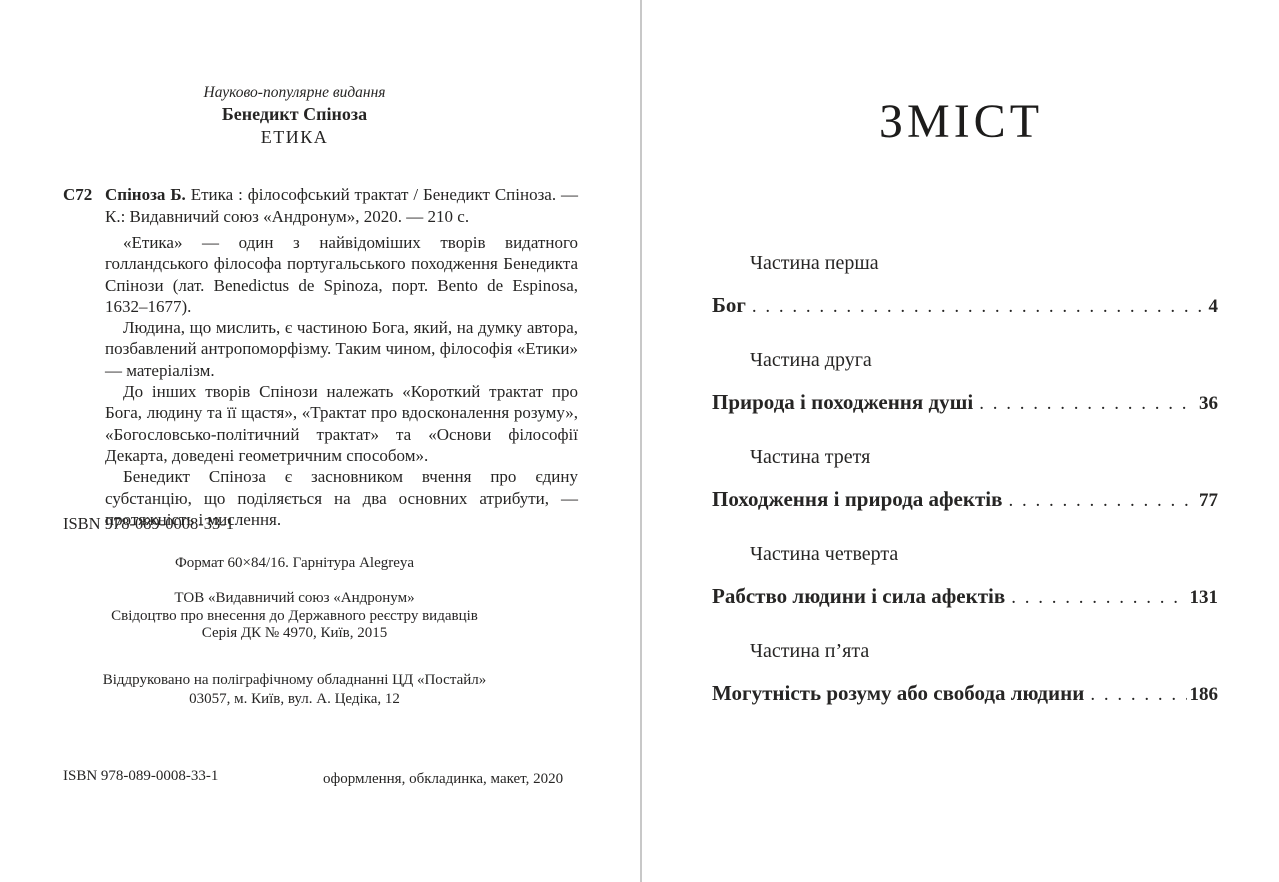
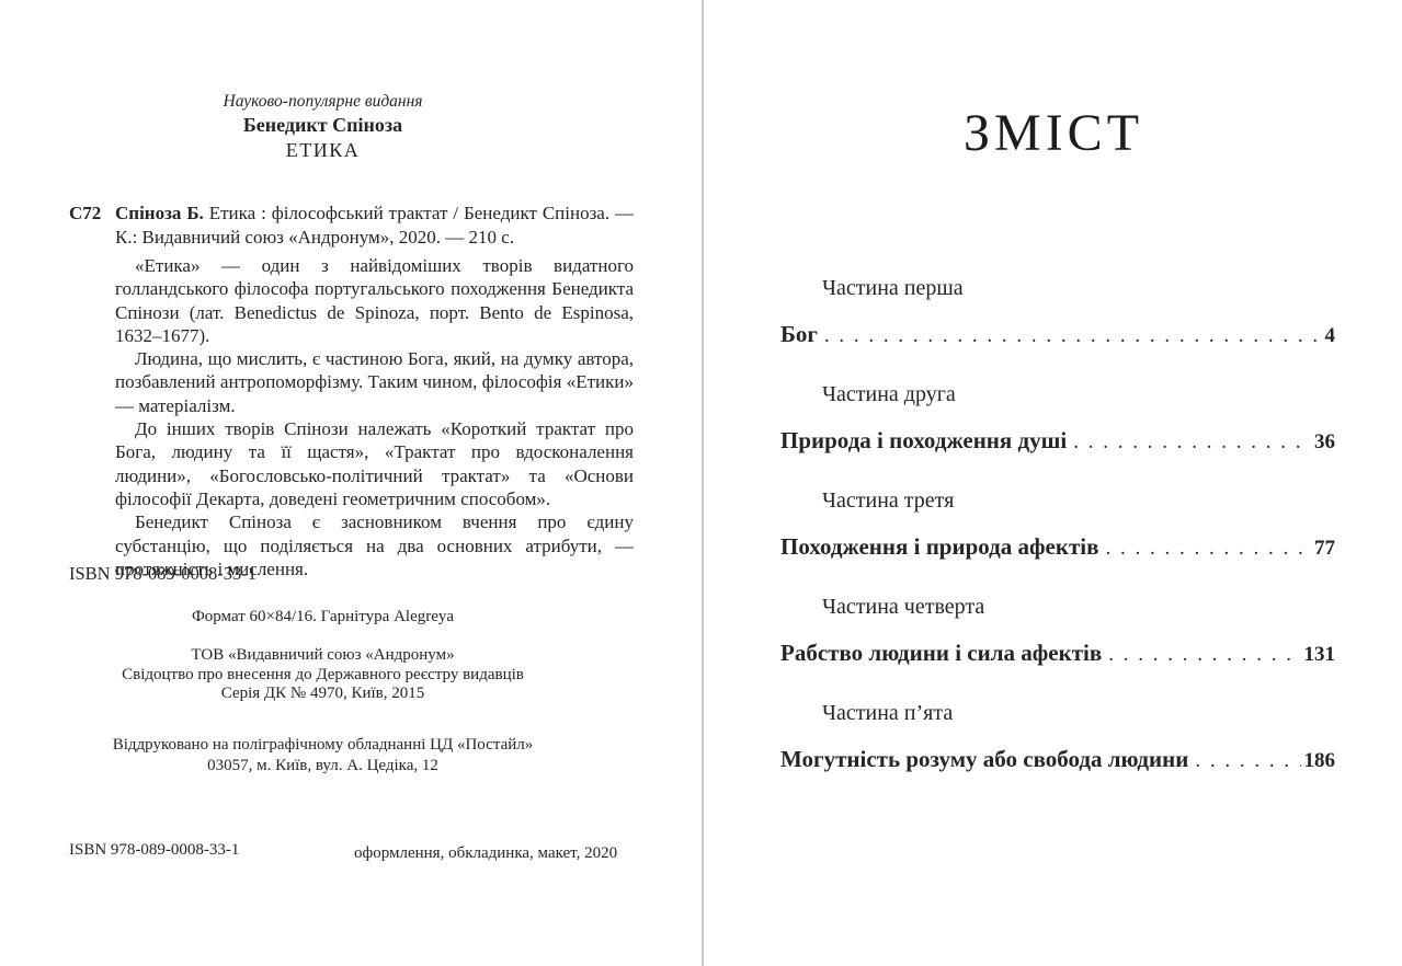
  Науково-популярне видання
  Бенедикт Спіноза
  ЕТИКА
  С72
  Спіноза Б. Етика : філософський трактат / Бенедикт Спіноза. — К.: Видавничий союз «Андронум», 2020. — 210 с.
  «Етика» — один з найвідоміших творів видатного голландського філософа португальського походження Бенедикта Спінози (лат. Benedictus de Spinoza, порт. Bento de Espinosa, 1632–1677).
  Людина, що мислить, є частиною Бога, який, на думку автора, позбавлений антропоморфізму. Таким чином, філософія «Етики» — матеріалізм.
- До інших творів Спінози належать «Короткий трактат про Бога, людину та її щастя», «Трактат про вдосконалення розуму», «Богословсько-політичний трактат» та «Основи філософії Декарта, доведені геометричним способом».
+ До інших творів Спінози належать «Короткий трактат про Бога, людину та її щастя», «Трактат про вдосконалення людини», «Богословсько-політичний трактат» та «Основи філософії Декарта, доведені геометричним способом».
  Бенедикт Спіноза є засновником вчення про єдину субстанцію, що поділяється на два основних атрибути, — протяжність і мислення.
  ISBN 978-089-0008-33-1
  Формат 60×84/16. Гарнітура Alegreya
  ТОВ «Видавничий союз «Андронум»
  Свідоцтво про внесення до Державного реєстру видавців
  Серія ДК № 4970, Київ, 2015
  Віддруковано на поліграфічному обладнанні ЦД «Постайл»
  03057, м. Київ, вул. А. Цедіка, 12
  ISBN 978-089-0008-33-1
  оформлення, обкладинка, макет, 2020
  ЗМІСТ
  Частина перша
  Бог
  4
  Частина друга
  Природа і походження душі
  36
  Частина третя
  Походження і природа афектів
  77
  Частина четверта
  Рабство людини і сила афектів
  131
  Частина п’ята
  Могутність розуму або свобода людини
  186
